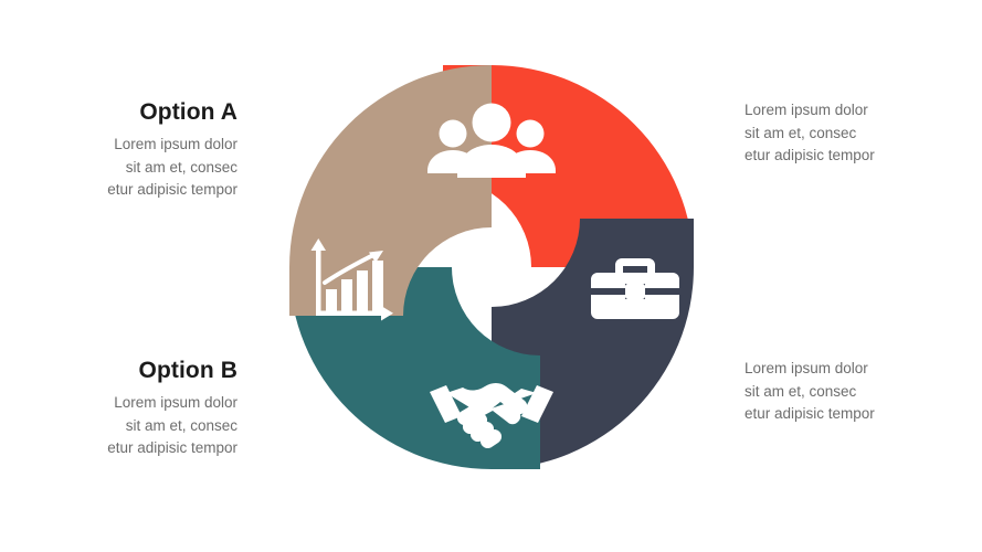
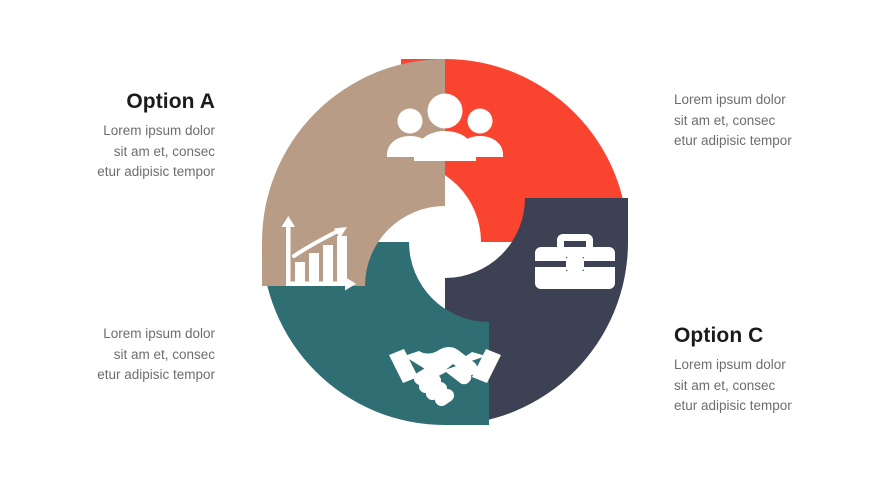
  Option A
  Lorem ipsum dolor
  sit am et, consec
  etur adipisic tempor
- Option B
  Lorem ipsum dolor
  sit am et, consec
  etur adipisic tempor
  Lorem ipsum dolor
  sit am et, consec
  etur adipisic tempor
+ Option C
  Lorem ipsum dolor
  sit am et, consec
  etur adipisic tempor
